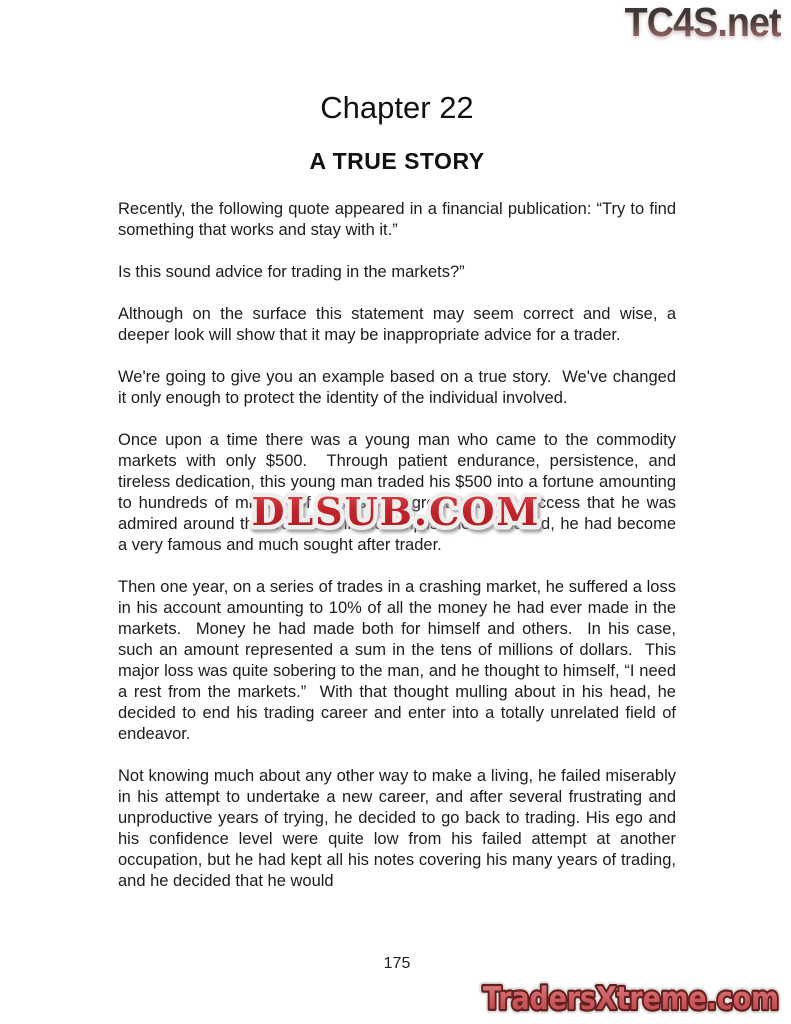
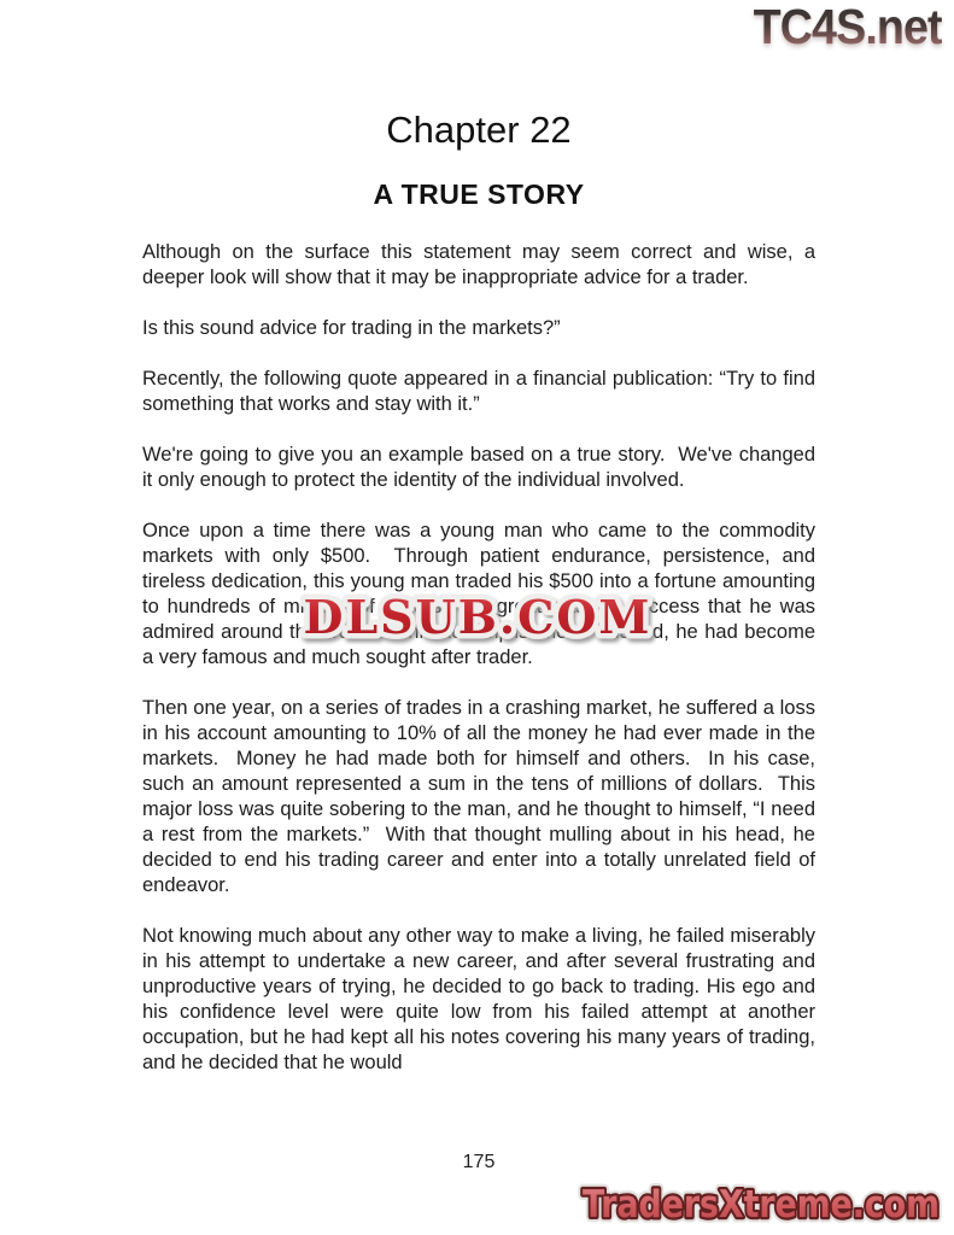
  TC4S.net
  Chapter 22
  A TRUE STORY
- Recently, the following quote appeared in a financial publication: “Try to find something that works and stay with it.”
+ Although on the surface this statement may seem correct and wise, a deeper look will show that it may be inappropriate advice for a trader.
  Is this sound advice for trading in the markets?”
- Although on the surface this statement may seem correct and wise, a deeper look will show that it may be inappropriate advice for a trader.
+ Recently, the following quote appeared in a financial publication: “Try to find something that works and stay with it.”
  We're going to give you an example based on a true story. We've changed it only enough to protect the identity of the individual involved.
  Once upon a time there was a young man who came to the commodity markets with only $500. Through patient endurance, persistence, and tireless dedication, this young man traded his $500 into a fortune amounting to hundreds of millions of dollars. So great was his success that he was admired around the world for his accomplishment. Indeed, he had become a very famous and much sought after trader.
  Then one year, on a series of trades in a crashing market, he suffered a loss in his account amounting to 10% of all the money he had ever made in the markets. Money he had made both for himself and others. In his case, such an amount represented a sum in the tens of millions of dollars. This major loss was quite sobering to the man, and he thought to himself, “I need a rest from the markets.” With that thought mulling about in his head, he decided to end his trading career and enter into a totally unrelated field of endeavor.
  Not knowing much about any other way to make a living, he failed miserably in his attempt to undertake a new career, and after several frustrating and unproductive years of trying, he decided to go back to trading. His ego and his confidence level were quite low from his failed attempt at another occupation, but he had kept all his notes covering his many years of trading, and he decided that he would
  DLSUB.COM
  175
  TradersXtreme.com
